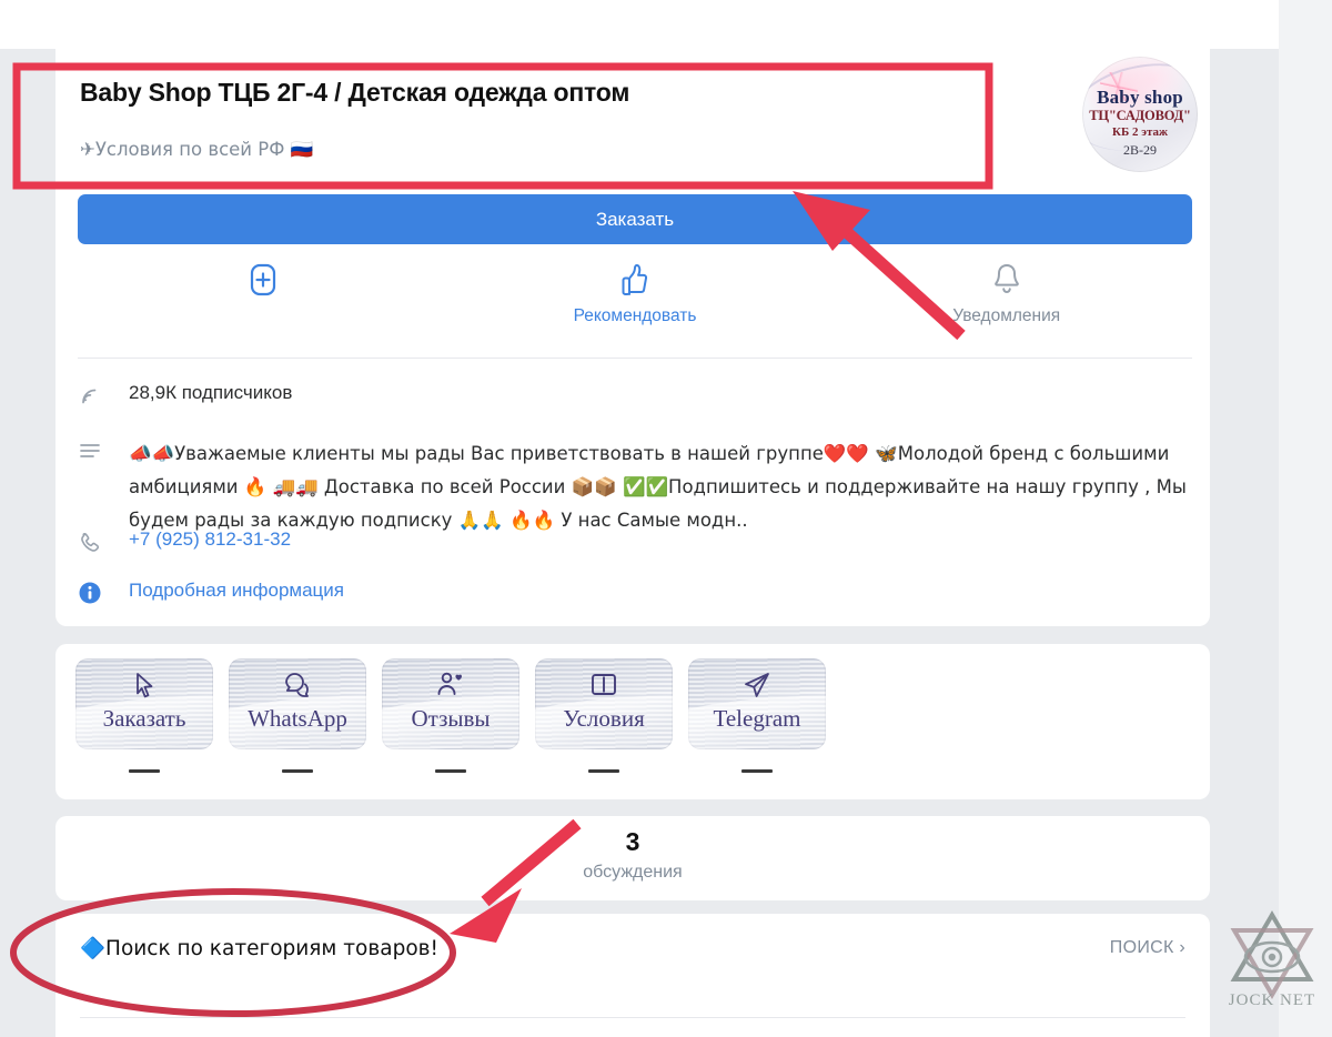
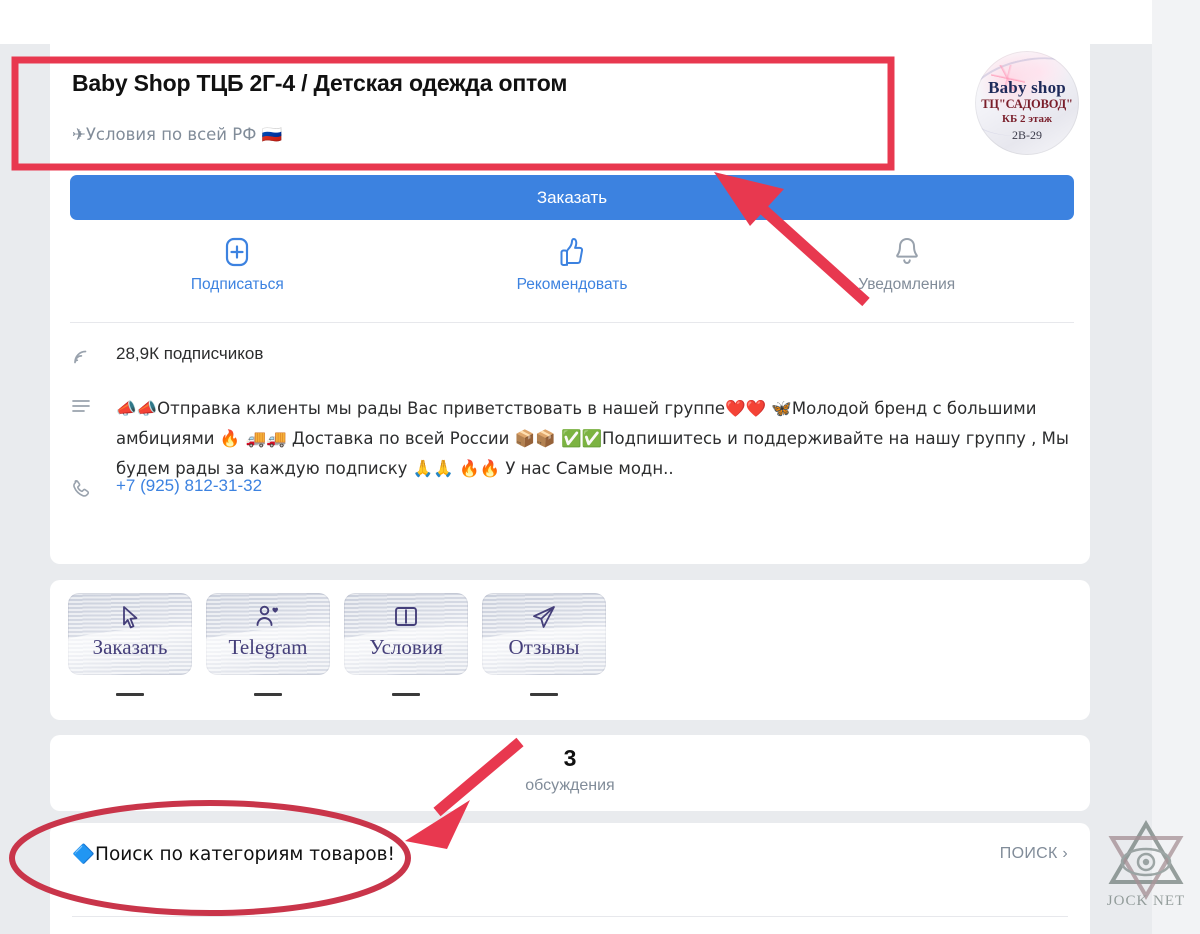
  Baby Shop ТЦБ 2Г-4 / Детская одежда оптом
  ✈Условия по всей РФ 🇷🇺
  Baby shop
  ТЦ"САДОВОД"
  КБ 2 этаж
  2В-29
  Заказать
+ Подписаться
  Рекомендовать
  Уведомления
  28,9К подписчиков
- 📣📣Уважаемые клиенты мы рады Вас приветствовать в нашей группе❤️❤️ 🦋Молодой бренд с большими амбициями 🔥 🚚🚚 Доставка по всей России 📦📦 ✅✅Подпишитесь и поддерживайте на нашу группу , Мы будем рады за каждую подписку 🙏🙏 🔥🔥 У нас Самые модн..
+ 📣📣Отправка клиенты мы рады Вас приветствовать в нашей группе❤️❤️ 🦋Молодой бренд с большими амбициями 🔥 🚚🚚 Доставка по всей России 📦📦 ✅✅Подпишитесь и поддерживайте на нашу группу , Мы будем рады за каждую подписку 🙏🙏 🔥🔥 У нас Самые модн..
  +7 (925) 812-31-32
- Подробная информация
  Заказать
- WhatsApp
- Отзывы
+ Telegram
  Условия
- Telegram
+ Отзывы
  3
  обсуждения
  🔷Поиск по категориям товаров!
  ПОИСК ›
  JOCK NET
